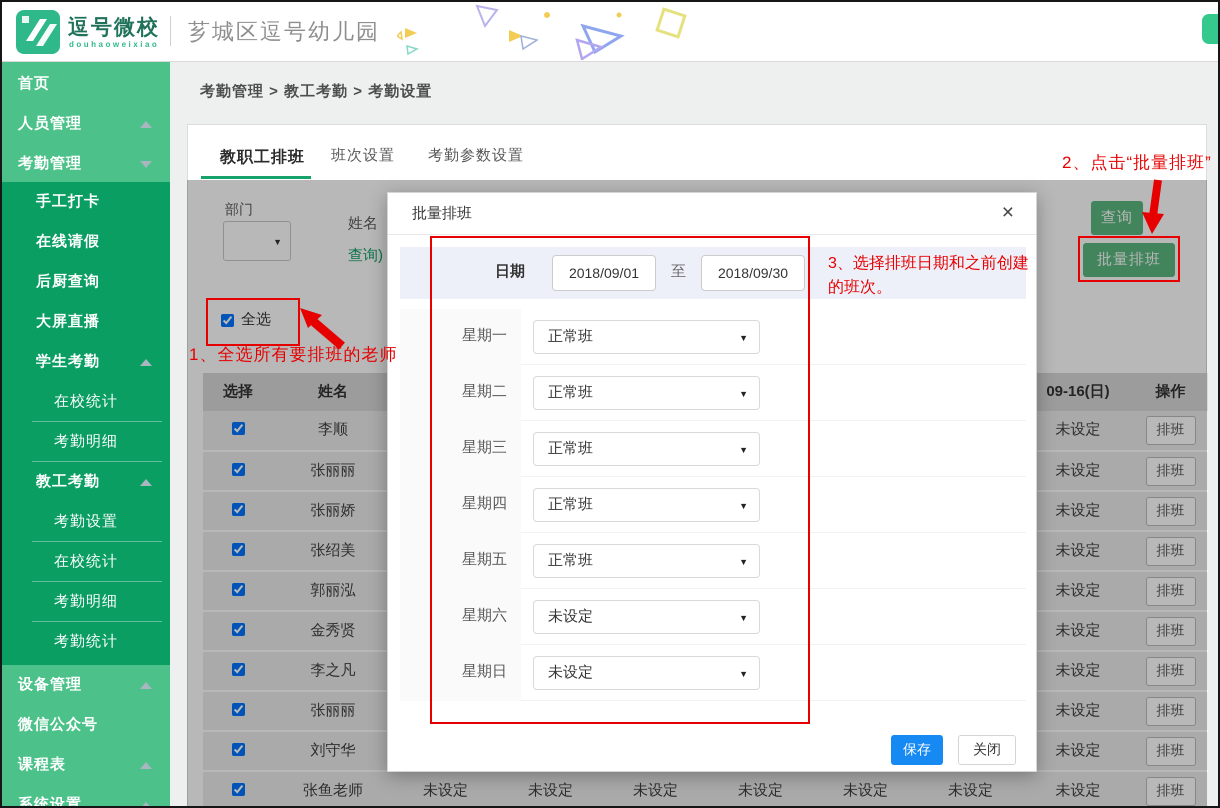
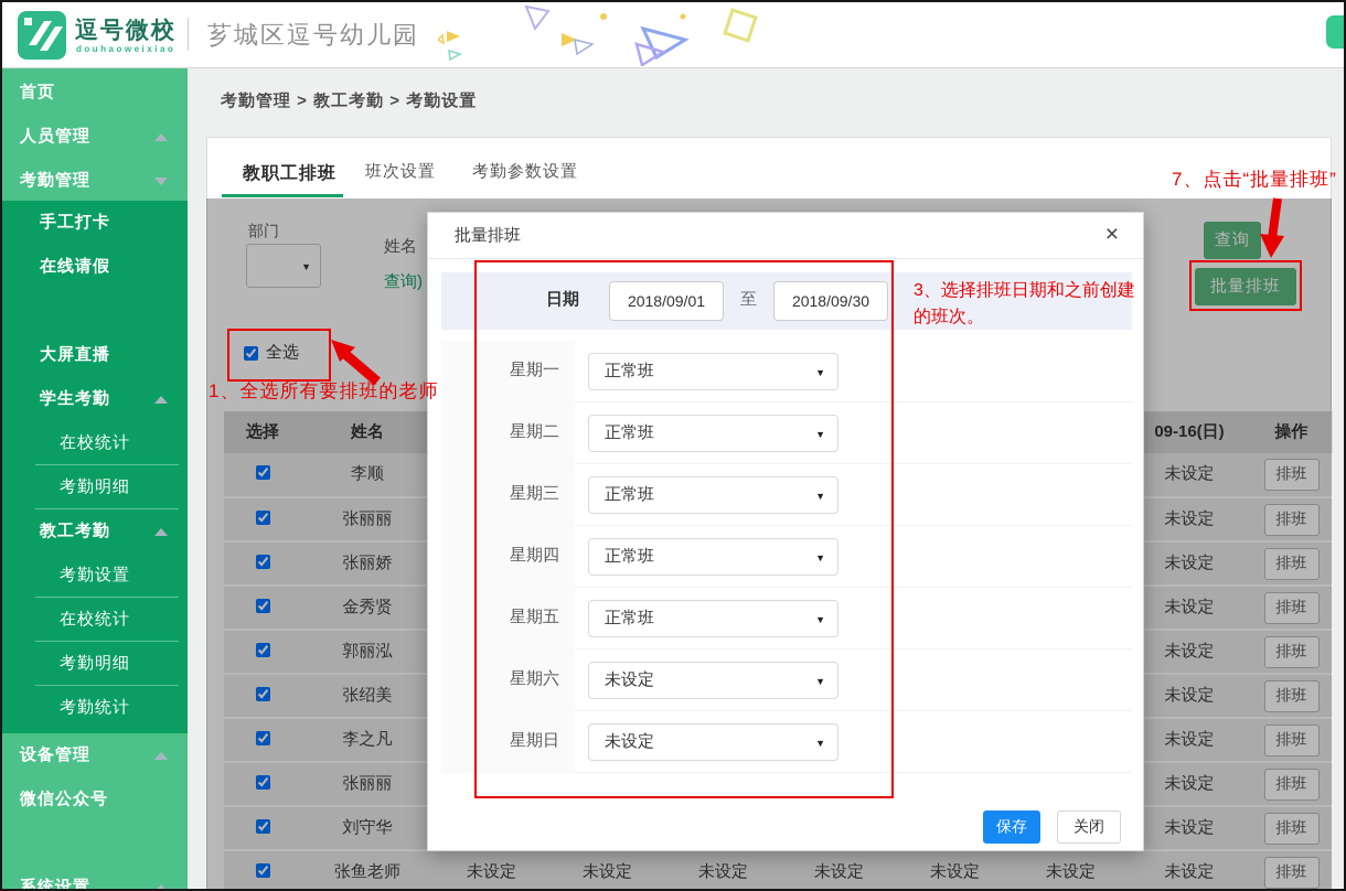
  逗号微校
  douhaoweixiao
  芗城区逗号幼儿园
  首页
  人员管理
  考勤管理
  手工打卡
  在线请假
- 后厨查询
  大屏直播
  学生考勤
  在校统计
  考勤明细
  教工考勤
  考勤设置
  在校统计
  考勤明细
  考勤统计
  设备管理
  微信公众号
- 课程表
  系统设置
  考勤管理 > 教工考勤 > 考勤设置
  教职工排班
  班次设置
  考勤参数设置
  部门
  ▼
  姓名
  查询)
  查询
  批量排班
  全选
  选择	姓名							09-16(日)	操作
  	李顺							未设定	排班
  	张丽丽							未设定	排班
  	张丽娇							未设定	排班
- 	张绍美							未设定	排班
+ 	金秀贤							未设定	排班
  	郭丽泓							未设定	排班
- 	金秀贤							未设定	排班
+ 	张绍美							未设定	排班
  	李之凡							未设定	排班
  	张丽丽							未设定	排班
  	刘守华							未设定	排班
  	张鱼老师	未设定	未设定	未设定	未设定	未设定	未设定	未设定	排班
  批量排班
  ×
  日期
  2018/09/01
  至
  2018/09/30
  星期一
  正常班
  ▼
  星期二
  正常班
  ▼
  星期三
  正常班
  ▼
  星期四
  正常班
  ▼
  星期五
  正常班
  ▼
  星期六
  未设定
  ▼
  星期日
  未设定
  ▼
  保存
  关闭
  1、全选所有要排班的老师
- 2、点击“批量排班”
+ 7、点击“批量排班”
  3、选择排班日期和之前创建
  的班次。
